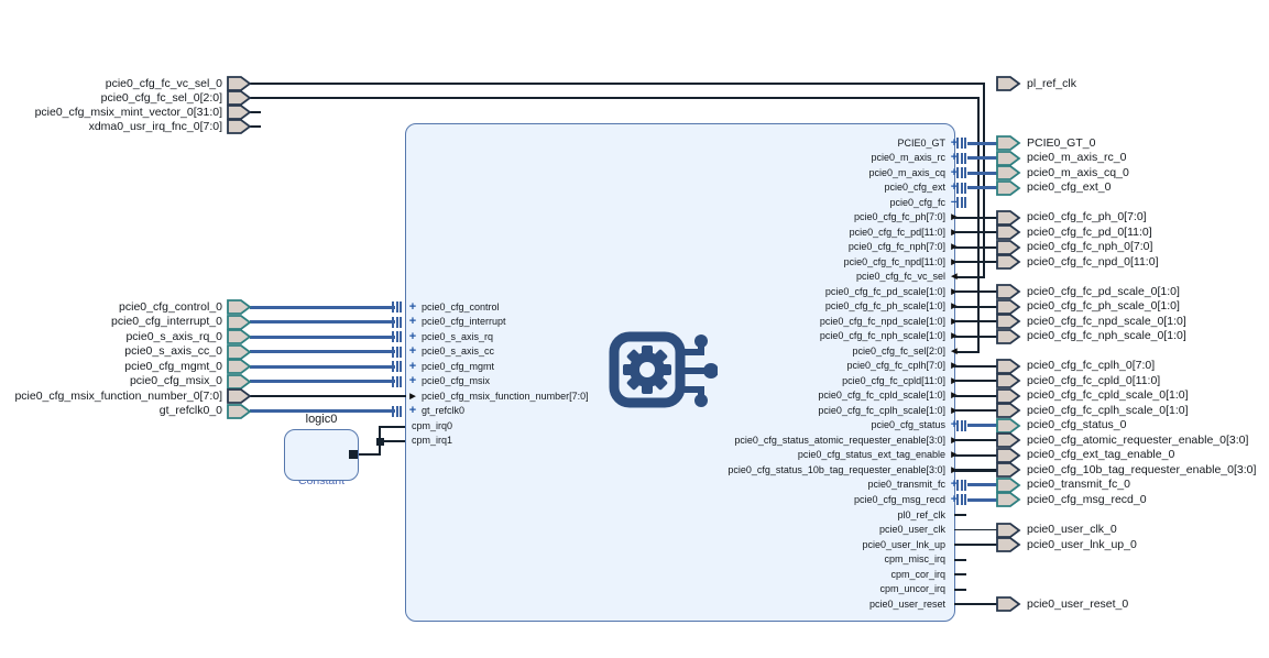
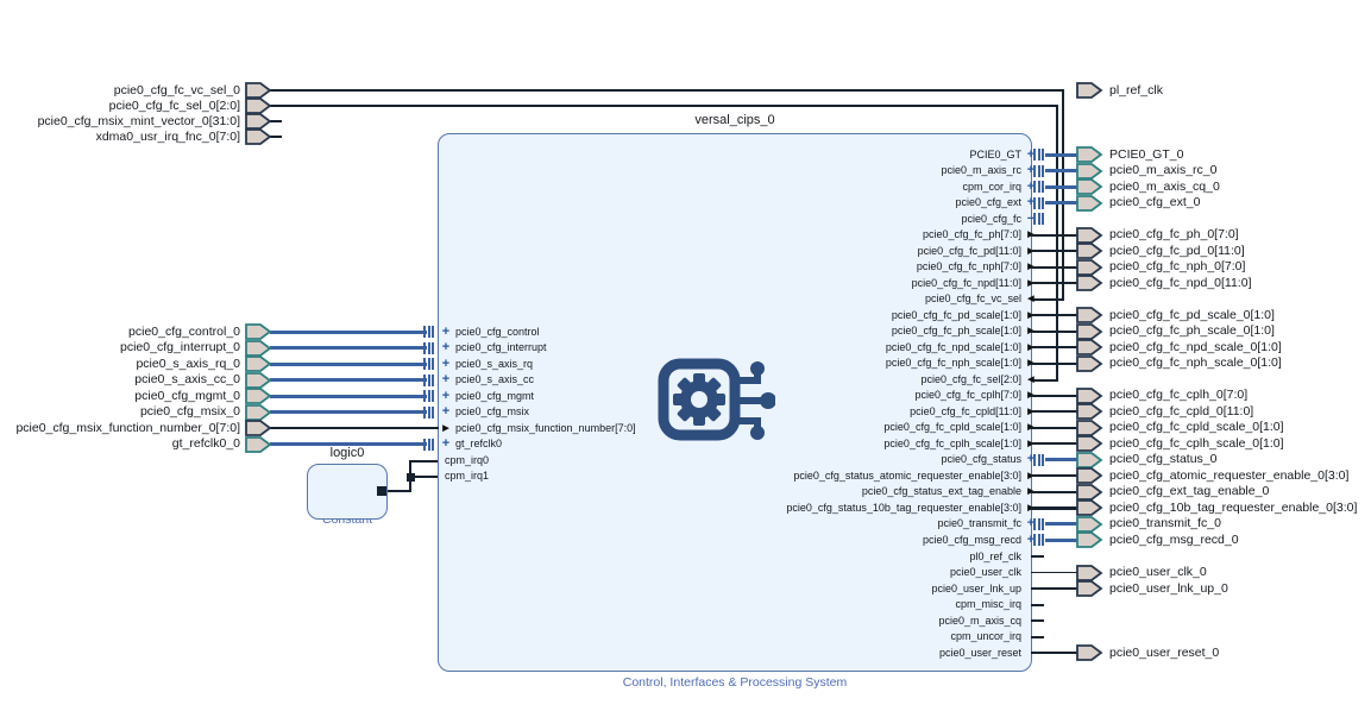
+ versal_cips_0
+ Control, Interfaces & Processing System
  logic0
  Constant
  pcie0_cfg_fc_vc_sel_0
  pcie0_cfg_fc_sel_0[2:0]
  pcie0_cfg_msix_mint_vector_0[31:0]
  xdma0_usr_irq_fnc_0[7:0]
  pcie0_cfg_control_0
  pcie0_cfg_interrupt_0
  pcie0_s_axis_rq_0
  pcie0_s_axis_cc_0
  pcie0_cfg_mgmt_0
  pcie0_cfg_msix_0
  pcie0_cfg_msix_function_number_0[7:0]
  gt_refclk0_0
  +
  pcie0_cfg_control
  +
  pcie0_cfg_interrupt
  +
  pcie0_s_axis_rq
  +
  pcie0_s_axis_cc
  +
  pcie0_cfg_mgmt
  +
  pcie0_cfg_msix
  pcie0_cfg_msix_function_number[7:0]
  +
  gt_refclk0
  cpm_irq0
  cpm_irq1
  PCIE0_GT
  +
  PCIE0_GT_0
  pcie0_m_axis_rc
  +
  pcie0_m_axis_rc_0
- pcie0_m_axis_cq
+ cpm_cor_irq
  +
  pcie0_m_axis_cq_0
  pcie0_cfg_ext
  +
  pcie0_cfg_ext_0
  pcie0_cfg_fc
  −
  pcie0_cfg_fc_ph[7:0]
  pcie0_cfg_fc_ph_0[7:0]
  pcie0_cfg_fc_pd[11:0]
  pcie0_cfg_fc_pd_0[11:0]
  pcie0_cfg_fc_nph[7:0]
  pcie0_cfg_fc_nph_0[7:0]
  pcie0_cfg_fc_npd[11:0]
  pcie0_cfg_fc_npd_0[11:0]
  pcie0_cfg_fc_vc_sel
  pcie0_cfg_fc_pd_scale[1:0]
  pcie0_cfg_fc_pd_scale_0[1:0]
  pcie0_cfg_fc_ph_scale[1:0]
  pcie0_cfg_fc_ph_scale_0[1:0]
  pcie0_cfg_fc_npd_scale[1:0]
  pcie0_cfg_fc_npd_scale_0[1:0]
  pcie0_cfg_fc_nph_scale[1:0]
  pcie0_cfg_fc_nph_scale_0[1:0]
  pcie0_cfg_fc_sel[2:0]
  pcie0_cfg_fc_cplh[7:0]
  pcie0_cfg_fc_cplh_0[7:0]
  pcie0_cfg_fc_cpld[11:0]
  pcie0_cfg_fc_cpld_0[11:0]
  pcie0_cfg_fc_cpld_scale[1:0]
  pcie0_cfg_fc_cpld_scale_0[1:0]
  pcie0_cfg_fc_cplh_scale[1:0]
  pcie0_cfg_fc_cplh_scale_0[1:0]
  pcie0_cfg_status
  +
  pcie0_cfg_status_0
  pcie0_cfg_status_atomic_requester_enable[3:0]
  pcie0_cfg_atomic_requester_enable_0[3:0]
  pcie0_cfg_status_ext_tag_enable
  pcie0_cfg_ext_tag_enable_0
  pcie0_cfg_status_10b_tag_requester_enable[3:0]
  pcie0_cfg_10b_tag_requester_enable_0[3:0]
  pcie0_transmit_fc
  +
  pcie0_transmit_fc_0
  pcie0_cfg_msg_recd
  +
  pcie0_cfg_msg_recd_0
  pl0_ref_clk
  pcie0_user_clk
  pcie0_user_clk_0
  pcie0_user_lnk_up
  pcie0_user_lnk_up_0
  cpm_misc_irq
- cpm_cor_irq
+ pcie0_m_axis_cq
  cpm_uncor_irq
  pcie0_user_reset
  pcie0_user_reset_0
  pl_ref_clk
